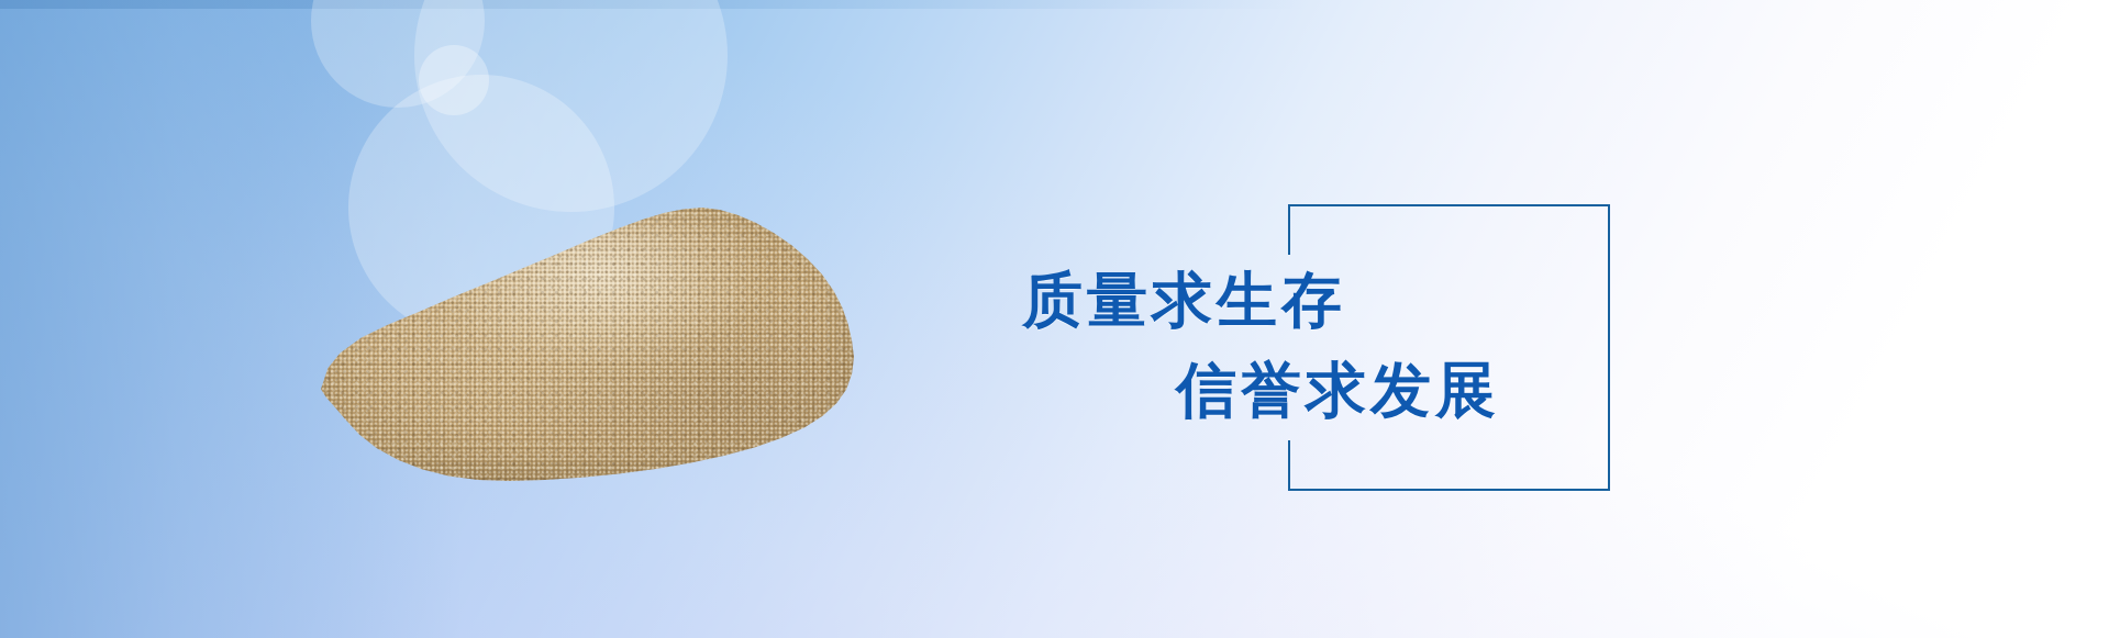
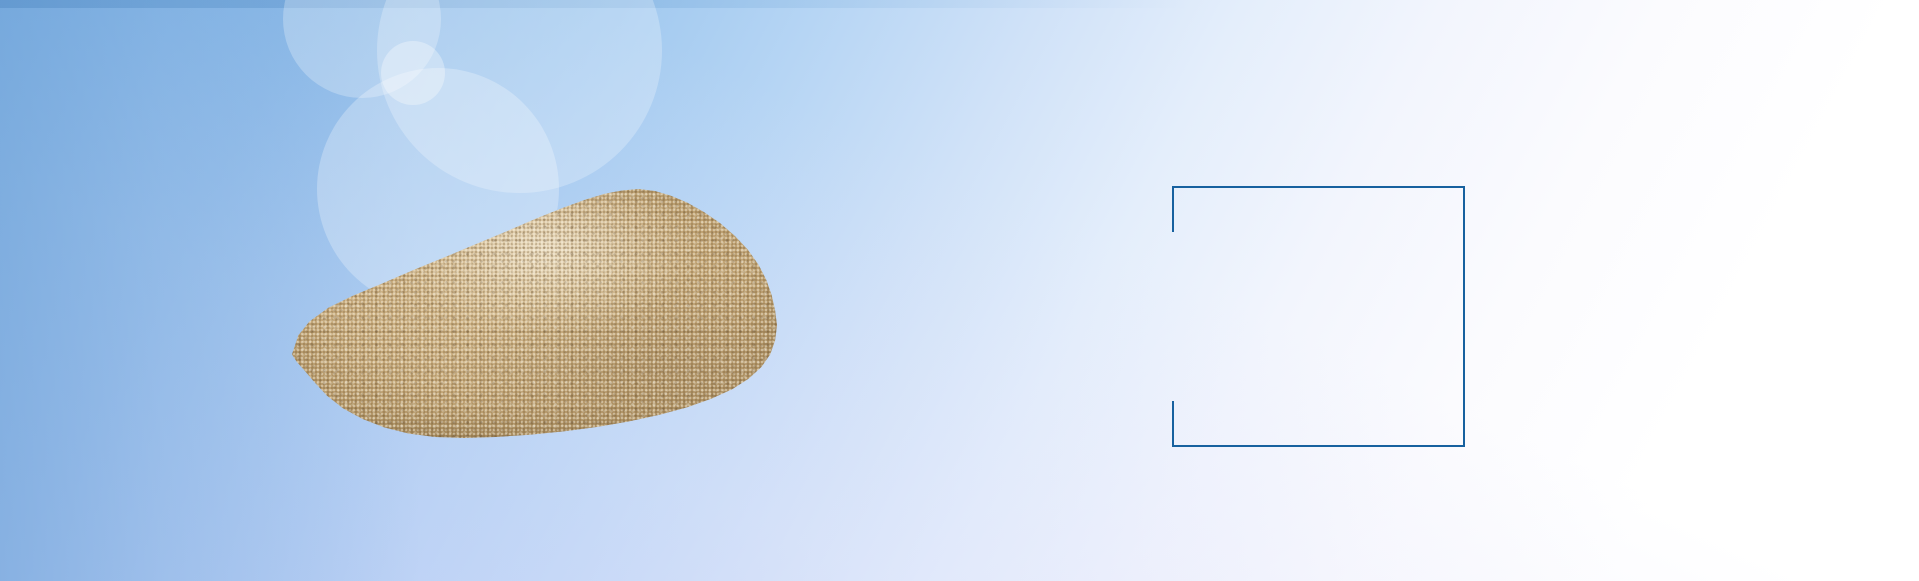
- 质量求生存
- 信誉求发展
